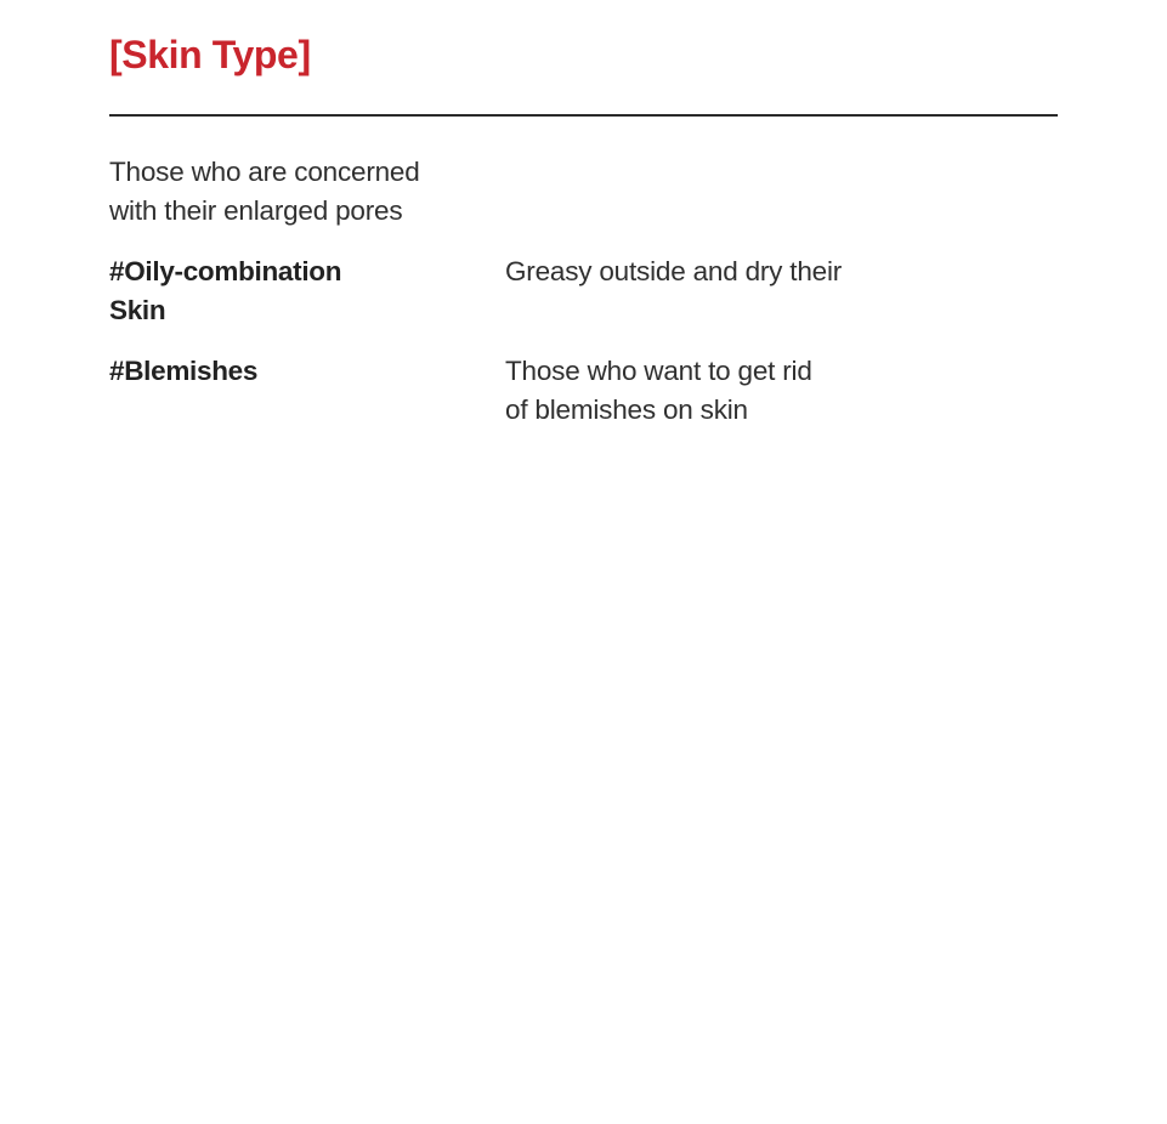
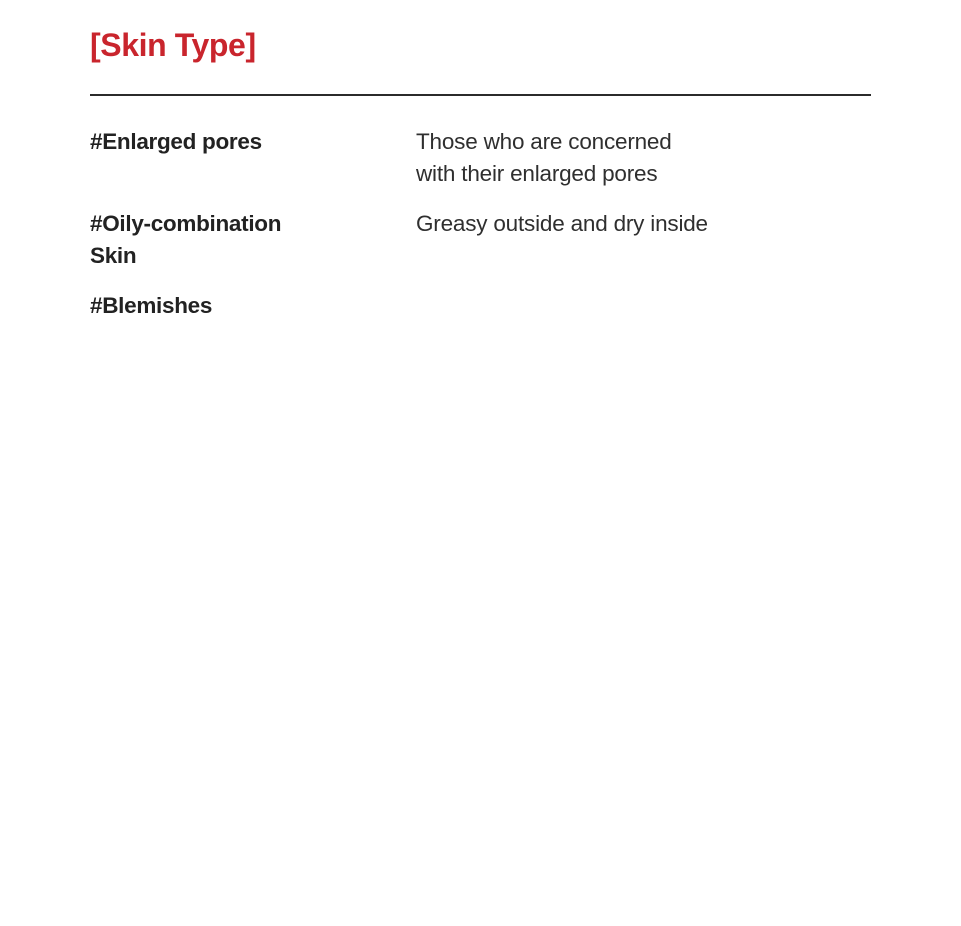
  [Skin Type]
+ #Enlarged pores
  Those who are concerned
  with their enlarged pores
  #Oily-combination
  Skin
- Greasy outside and dry their
+ Greasy outside and dry inside
  #Blemishes
- Those who want to get rid
- of blemishes on skin
